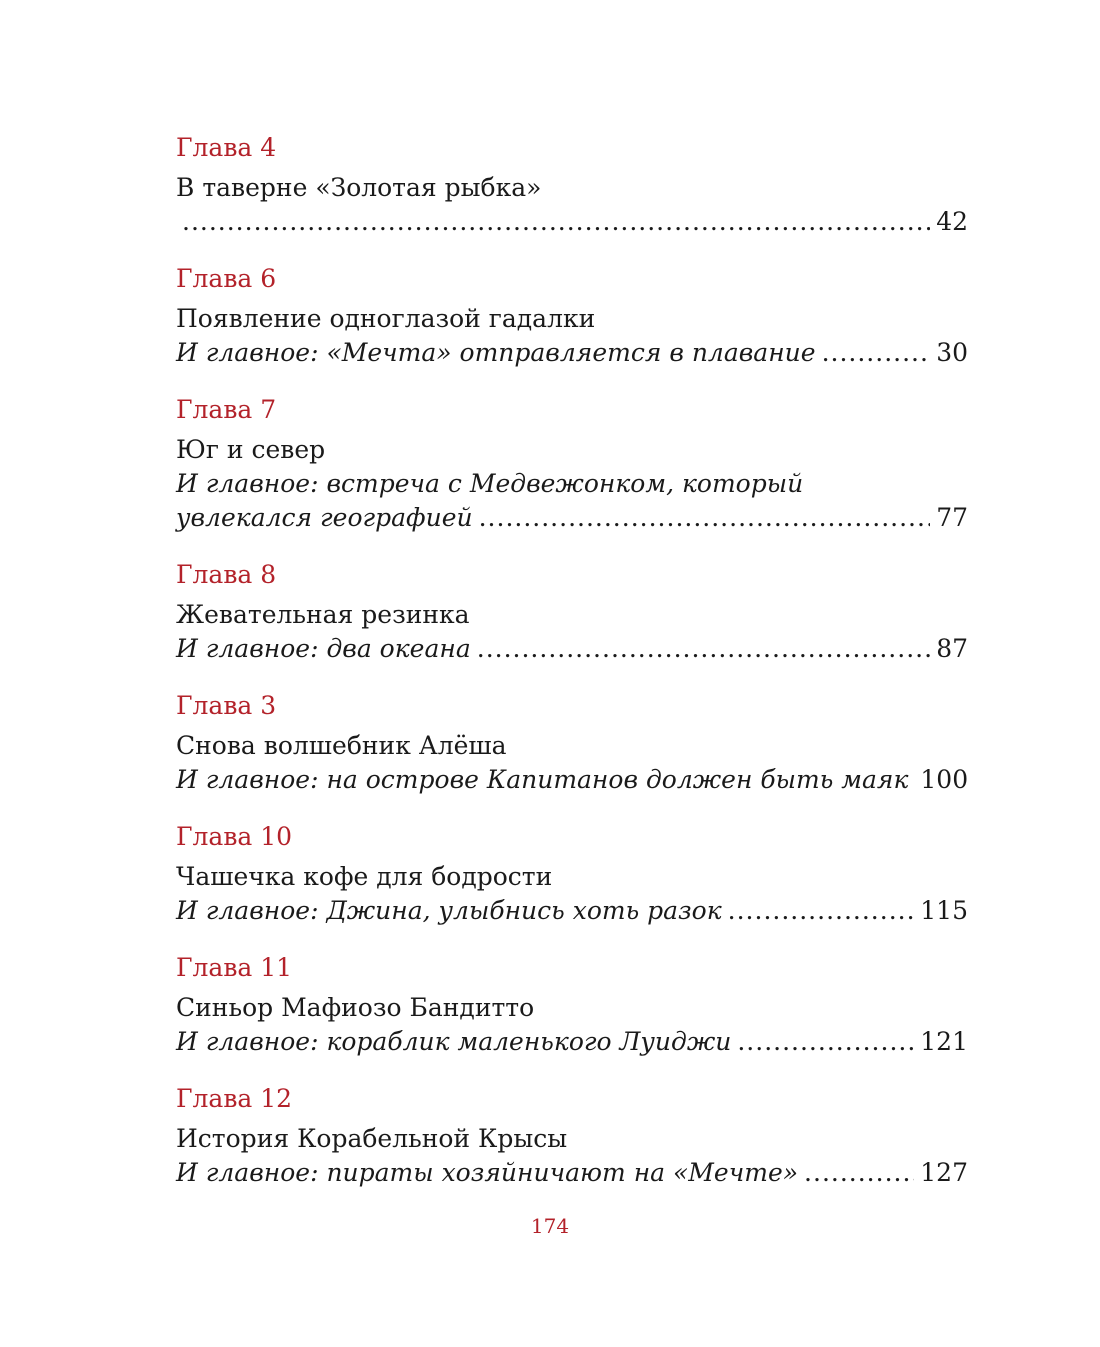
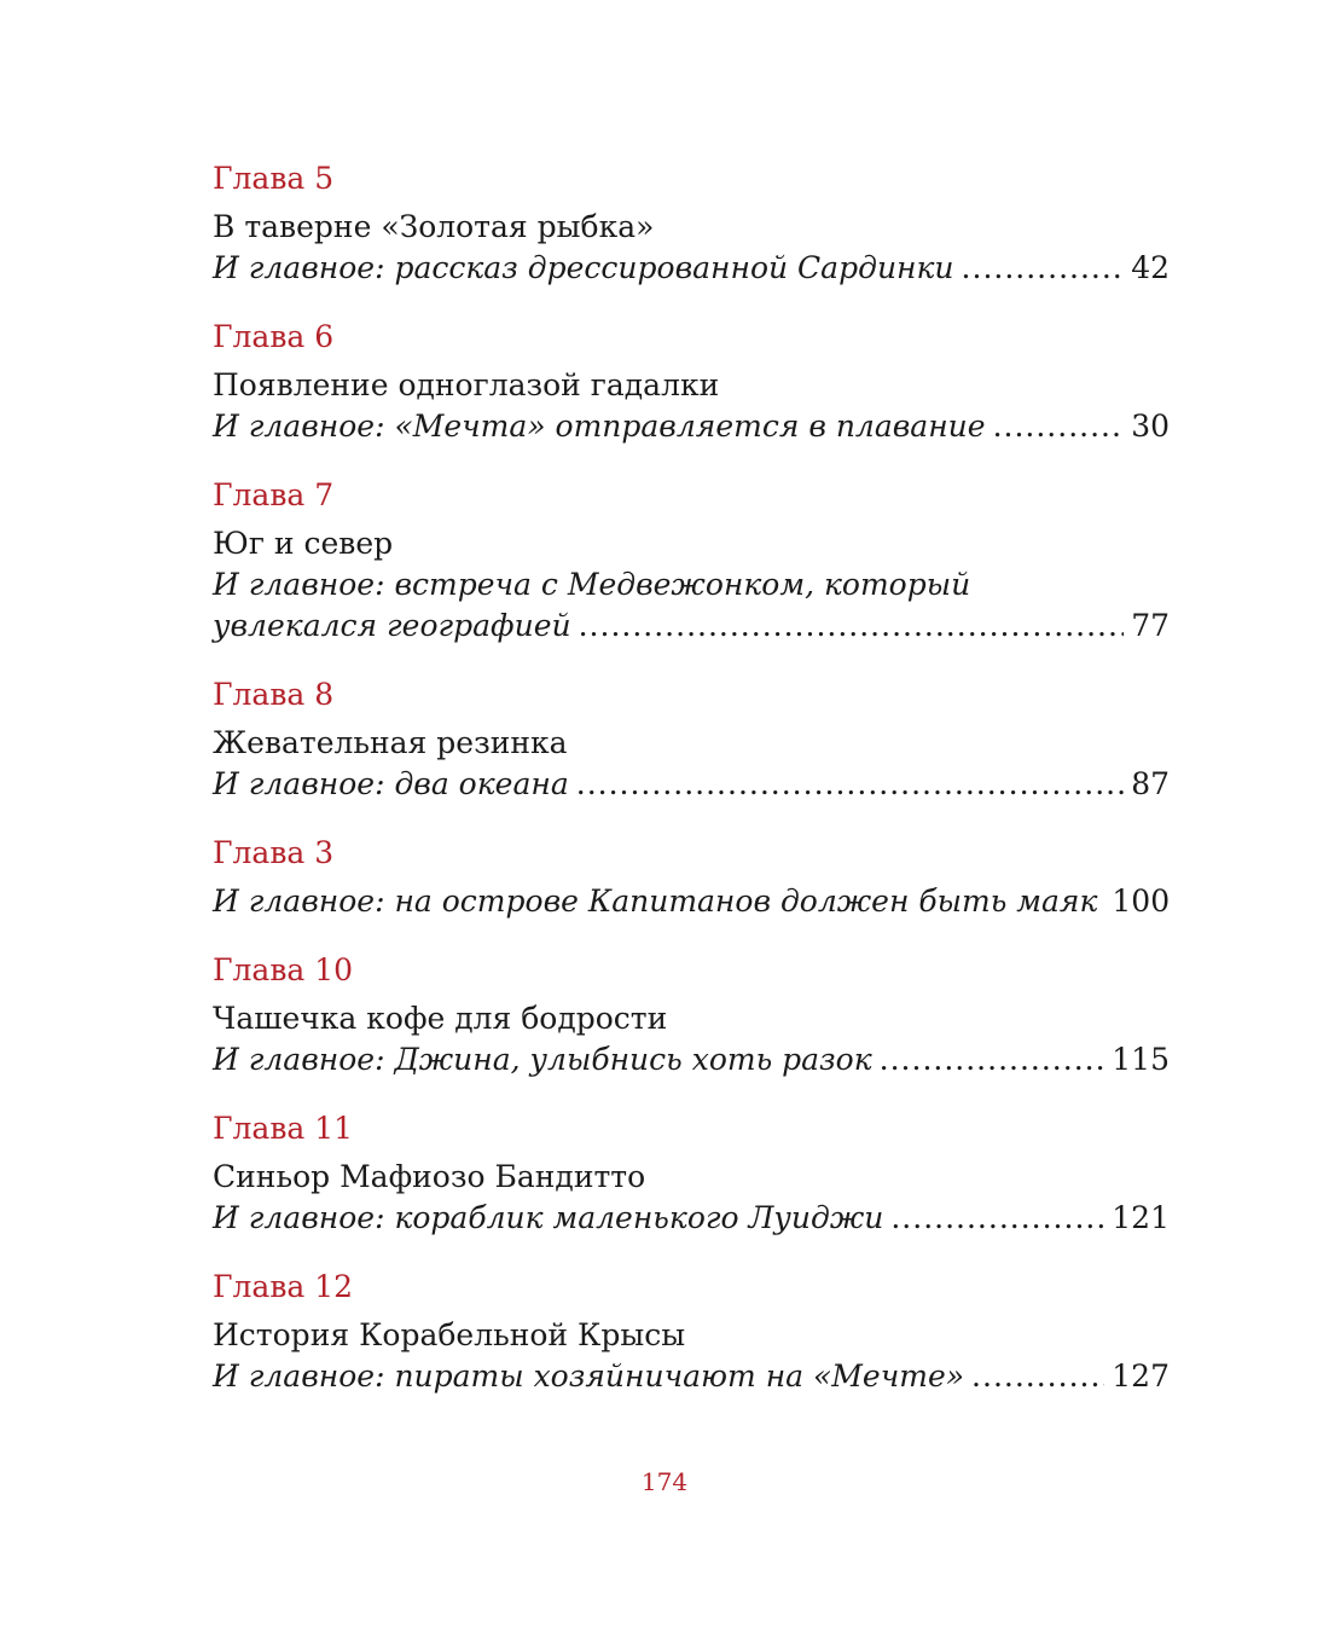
- Глава 4
+ Глава 5
  В таверне «Золотая рыбка»
+ И главное: рассказ дрессированной Сардинки
  42
  Глава 6
  Появление одноглазой гадалки
  И главное: «Мечта» отправляется в плавание
  30
  Глава 7
  Юг и север
  И главное: встреча с Медвежонком, который
  увлекался географией
  77
  Глава 8
  Жевательная резинка
  И главное: два океана
  87
  Глава 3
- Снова волшебник Алёша
  И главное: на острове Капитанов должен быть маяк
  100
  Глава 10
  Чашечка кофе для бодрости
  И главное: Джина, улыбнись хоть разок
  115
  Глава 11
  Синьор Мафиозо Бандитто
  И главное: кораблик маленького Луиджи
  121
  Глава 12
  История Корабельной Крысы
  И главное: пираты хозяйничают на «Мечте»
  127
  174
